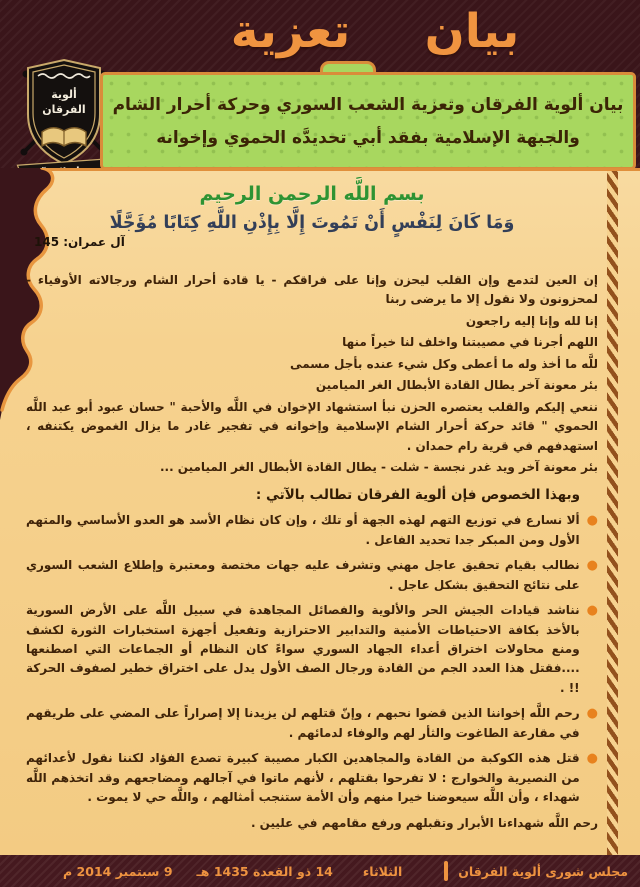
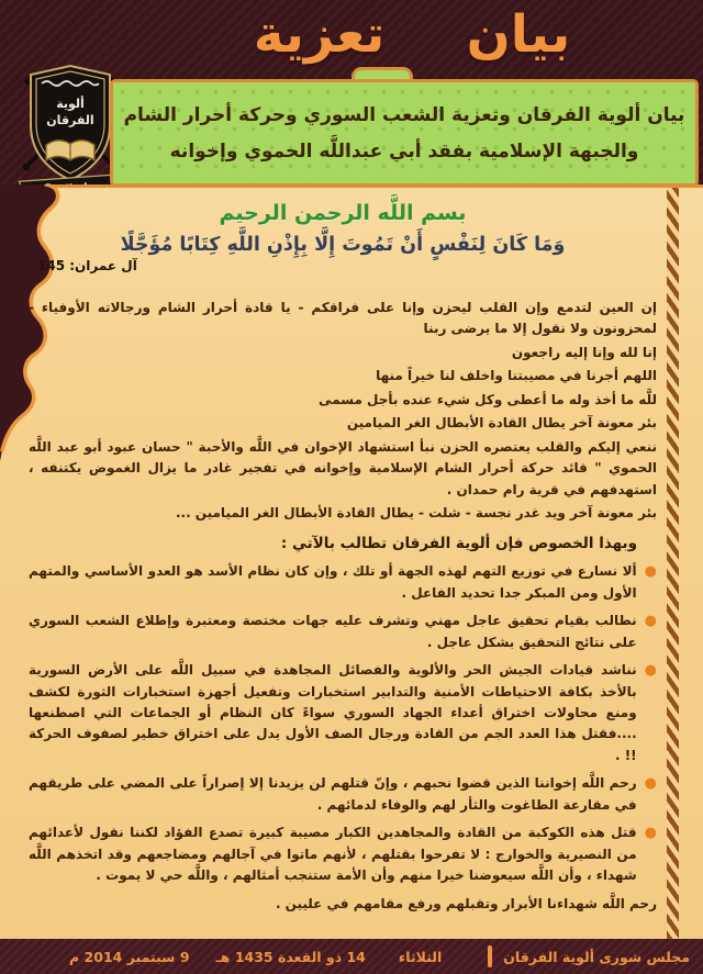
  بيان تعزية
  ألوية
  الفرقان
  بيان ألوية الفرقان وتعزية الشعب السوري وحركة أحرار الشام
- والجبهة الإسلامية بفقد أبي تحديدَّه الحموي وإخوانه
+ والجبهة الإسلامية بفقد أبي عبداللَّه الحموي وإخوانه
  بسم اللَّه الرحمن الرحيم
  وَمَا كَانَ لِنَفْسٍ أَنْ تَمُوتَ إِلَّا بِإِذْنِ اللَّهِ كِتَابًا مُؤَجَّلًا
  آل عمران: 145
  إن العين لتدمع وإن القلب ليحزن وإنا على فراقكم - يا قادة أحرار الشام ورجالاته الأوفياء - لمحزونون ولا نقول إلا ما يرضى ربنا
  إنا لله وإنا إليه راجعون
  اللهم أجرنا في مصيبتنا واخلف لنا خيراً منها
  للَّه ما أخذ وله ما أعطى وكل شيء عنده بأجل مسمى
  بئر معونة آخر يطال القادة الأبطال الغر الميامين
  ننعي إليكم والقلب يعتصره الحزن نبأ استشهاد الإخوان في اللَّه والأحبة " حسان عبود أبو عبد اللَّه الحموي " قائد حركة أحرار الشام الإسلامية وإخوانه في تفجير غادر ما يزال الغموض يكتنفه ، استهدفهم في قرية رام حمدان .
  بئر معونة آخر ويد غدر نجسة - شلت - يطال القادة الأبطال الغر الميامين ...
  وبهذا الخصوص فإن ألوية الفرقان تطالب بالآتي :
  ●
  ألا نسارع في توزيع التهم لهذه الجهة أو تلك ، وإن كان نظام الأسد هو العدو الأساسي والمتهم الأول ومن المبكر جدا تحديد الفاعل .
  ●
  نطالب بقيام تحقيق عاجل مهني وتشرف عليه جهات مختصة ومعتبرة وإطلاع الشعب السوري على نتائج التحقيق بشكل عاجل .
  ●
- نناشد قيادات الجيش الحر والألوية والفصائل المجاهدة في سبيل اللَّه على الأرض السورية بالأخذ بكافة الاحتياطات الأمنية والتدابير الاحترازية وتفعيل أجهزة استخبارات الثورة لكشف ومنع محاولات اختراق أعداء الجهاد السوري سواءً كان النظام أو الجماعات التي اصطنعها ....فقتل هذا العدد الجم من القادة ورجال الصف الأول يدل على اختراق خطير لصفوف الحركة !! .
+ نناشد قيادات الجيش الحر والألوية والفصائل المجاهدة في سبيل اللَّه على الأرض السورية بالأخذ بكافة الاحتياطات الأمنية والتدابير استخبارات وتفعيل أجهزة استخبارات الثورة لكشف ومنع محاولات اختراق أعداء الجهاد السوري سواءً كان النظام أو الجماعات التي اصطنعها ....فقتل هذا العدد الجم من القادة ورجال الصف الأول يدل على اختراق خطير لصفوف الحركة !! .
  ●
  رحم اللَّه إخواننا الذين قضوا نحبهم ، وإنّ قتلهم لن يزيدنا إلا إصراراً على المضي على طريقهم في مقارعة الطاغوت والثأر لهم والوفاء لدمائهم .
  ●
  قتل هذه الكوكبة من القادة والمجاهدين الكبار مصيبة كبيرة تصدع الفؤاد لكننا نقول لأعدائهم من النصيرية والخوارج : لا تفرحوا بقتلهم ، لأنهم ماتوا في آجالهم ومضاجعهم وقد اتخذهم اللَّه شهداء ، وأن اللَّه سيعوضنا خيرا منهم وأن الأمة ستنجب أمثالهم ، واللَّه حي لا يموت .
  رحم اللَّه شهداءنا الأبرار وتقبلهم ورفع مقامهم في عليين .
  مجلس شورى ألوية الفرقان
  الثلاثاء
  14 ذو القعدة 1435 هـ
  9 سبتمبر 2014 م
